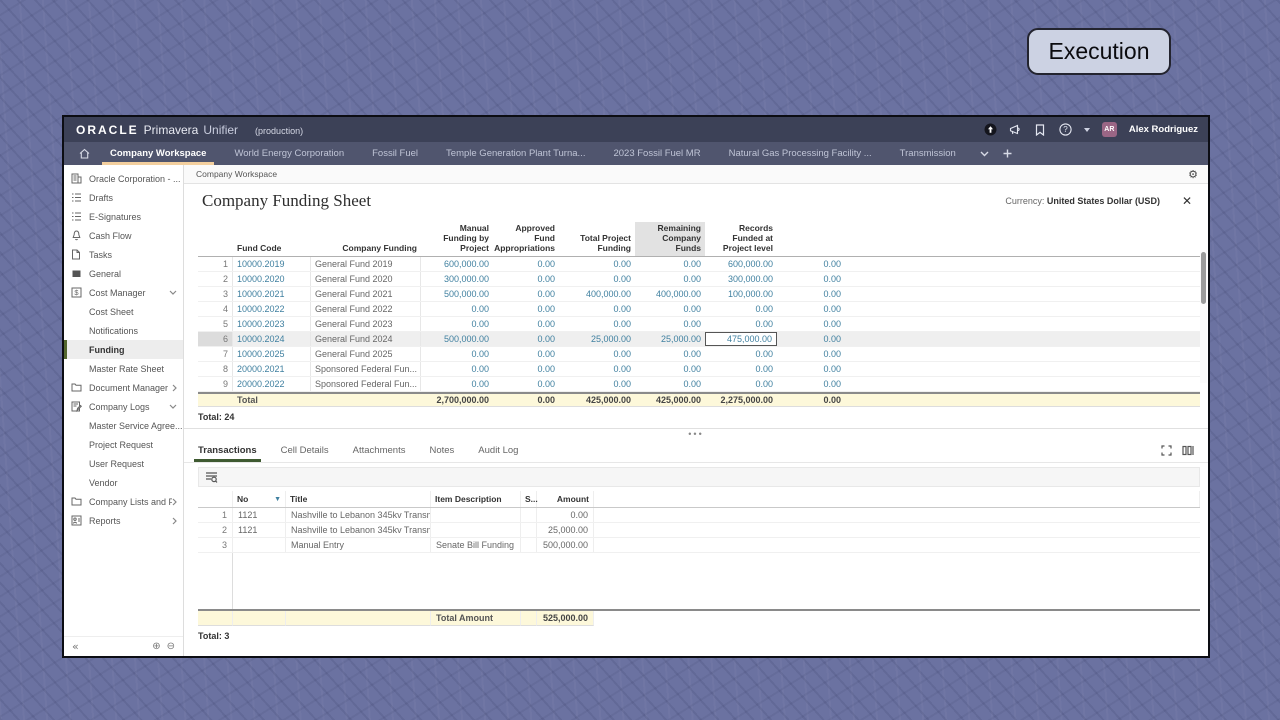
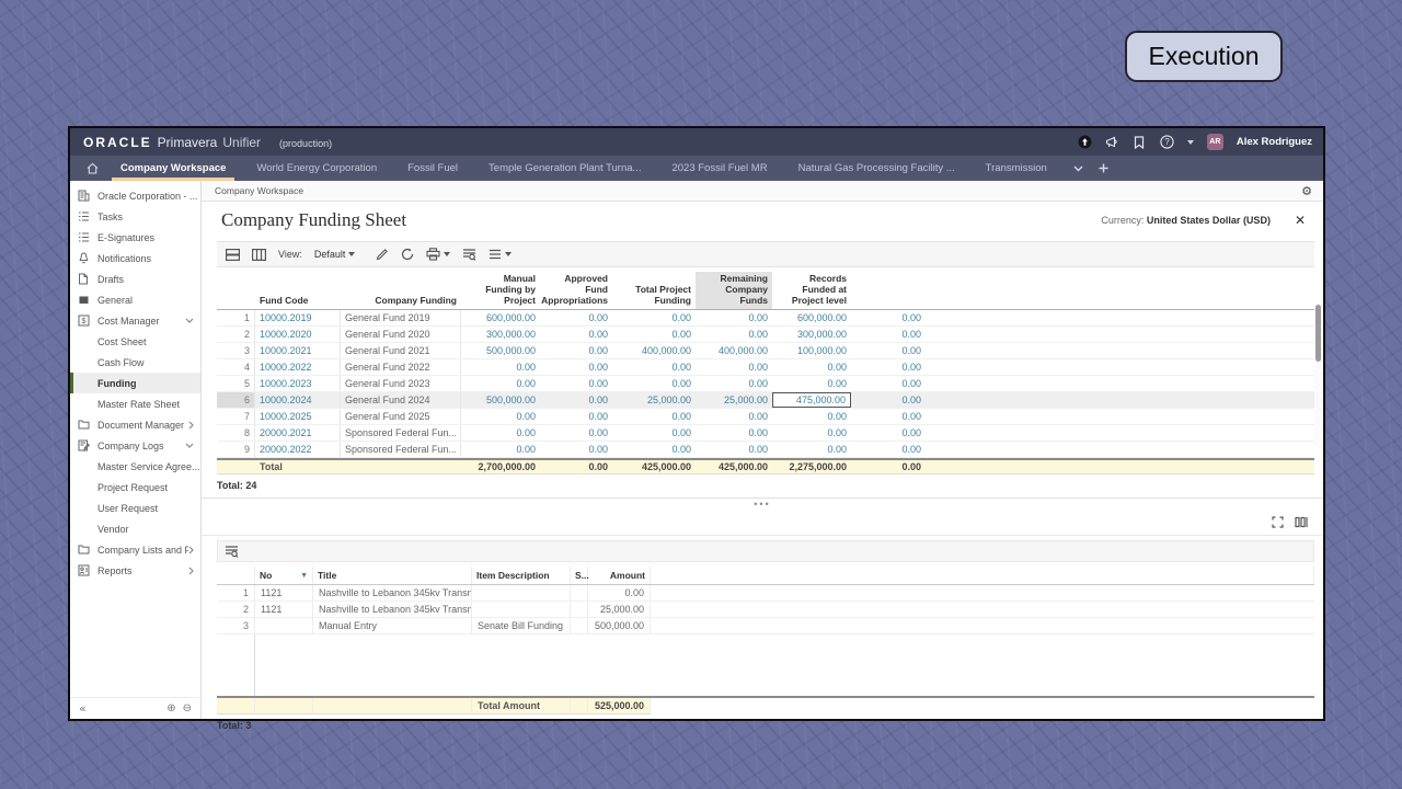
  Execution
  ORACLE
  Primavera
  Unifier
  (production)
  ?
  Alex Rodriguez
  Company Workspace
  World Energy Corporation
  Fossil Fuel
  Temple Generation Plant Turna...
  2023 Fossil Fuel MR
  Natural Gas Processing Facility ...
  Transmission
  Oracle Corporation - ...
- Drafts
+ Tasks
  E-Signatures
- Cash Flow
+ Notifications
- Tasks
+ Drafts
  General
  $
  Cost Manager
  Cost Sheet
- Notifications
+ Cash Flow
  Funding
  Master Rate Sheet
  Document Manager
  Company Logs
  Master Service Agree...
  Project Request
  User Request
  Vendor
  Company Lists and P
  Reports
  «
  ⊕
  ⊖
  Company Workspace
  ⚙
  Company Funding Sheet
  Currency: United States Dollar (USD)
  ✕
+ View:
+ Default
  Fund Code
  Company Funding
  Manual Funding by Project
  Approved Fund Appropriations
  Total Project Funding
  Remaining Company Funds
  Records Funded at Project level
  1
  10000.2019
  General Fund 2019
  600,000.00
  0.00
  0.00
  0.00
  600,000.00
  0.00
  2
  10000.2020
  General Fund 2020
  300,000.00
  0.00
  0.00
  0.00
  300,000.00
  0.00
  3
  10000.2021
  General Fund 2021
  500,000.00
  0.00
  400,000.00
  400,000.00
  100,000.00
  0.00
  4
  10000.2022
  General Fund 2022
  0.00
  0.00
  0.00
  0.00
  0.00
  0.00
  5
  10000.2023
  General Fund 2023
  0.00
  0.00
  0.00
  0.00
  0.00
  0.00
  6
  10000.2024
  General Fund 2024
  500,000.00
  0.00
  25,000.00
  25,000.00
  475,000.00
  0.00
  7
  10000.2025
  General Fund 2025
  0.00
  0.00
  0.00
  0.00
  0.00
  0.00
  8
  20000.2021
  Sponsored Federal Fun...
  0.00
  0.00
  0.00
  0.00
  0.00
  0.00
  9
  20000.2022
  Sponsored Federal Fun...
  0.00
  0.00
  0.00
  0.00
  0.00
  0.00
  Total
  2,700,000.00
  0.00
  425,000.00
  425,000.00
  2,275,000.00
  0.00
  Total: 24
  •••
- Transactions
- Cell Details
- Attachments
- Notes
- Audit Log
  No
  Title
  Item Description
  S...
  Amount
  1
  1121
  Nashville to Lebanon 345kv Transm
  0.00
  2
  1121
  Nashville to Lebanon 345kv Transm
  25,000.00
  3
  Manual Entry
  Senate Bill Funding
  500,000.00
  Total Amount
  525,000.00
  Total: 3
